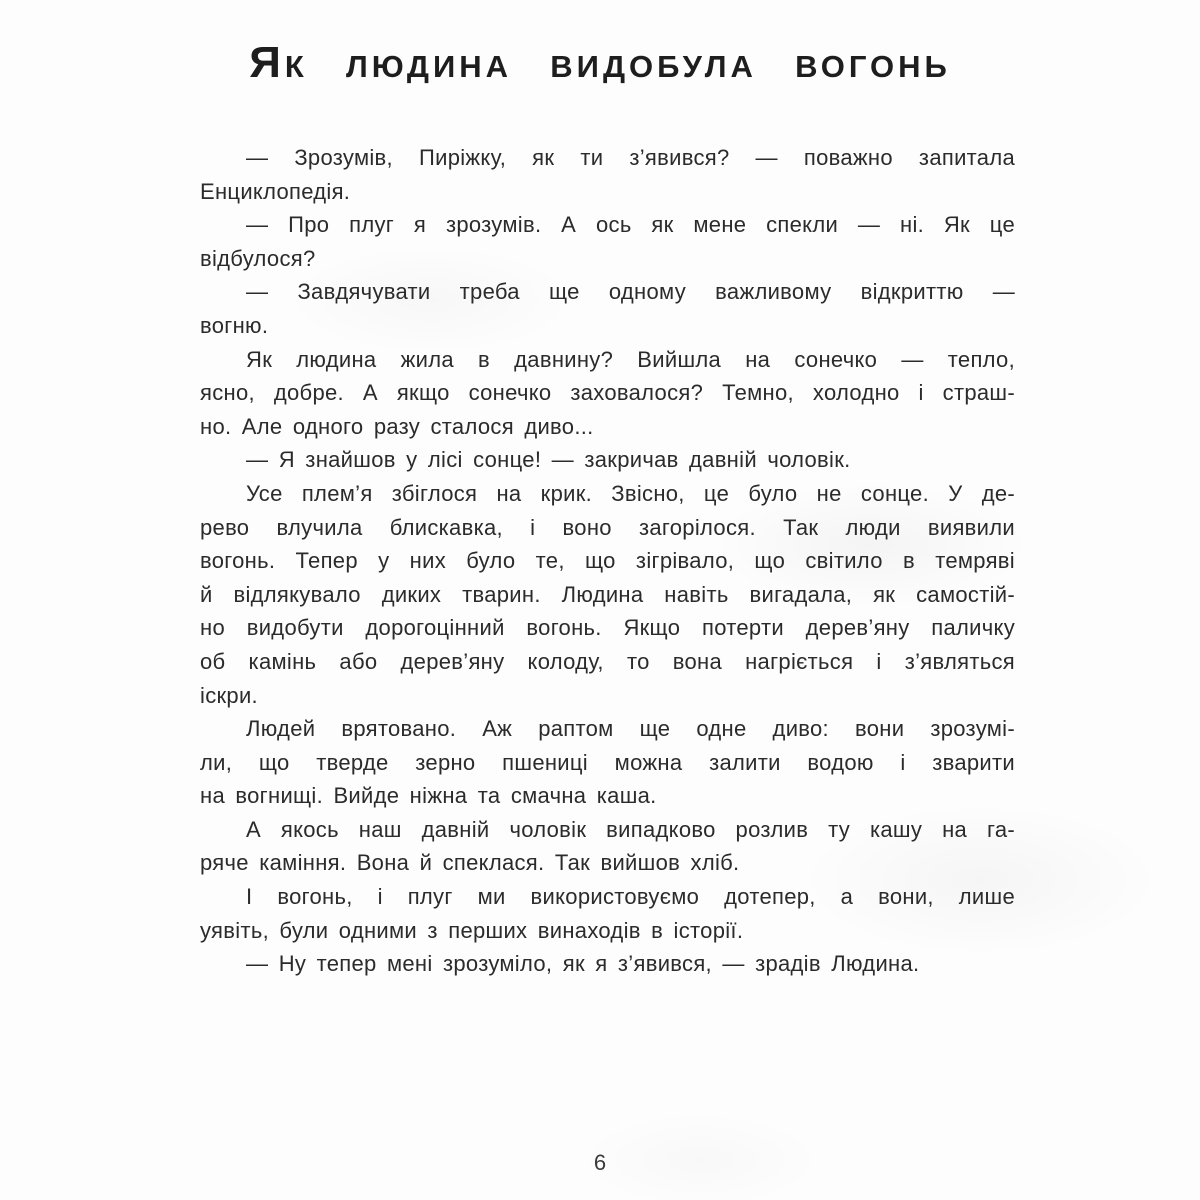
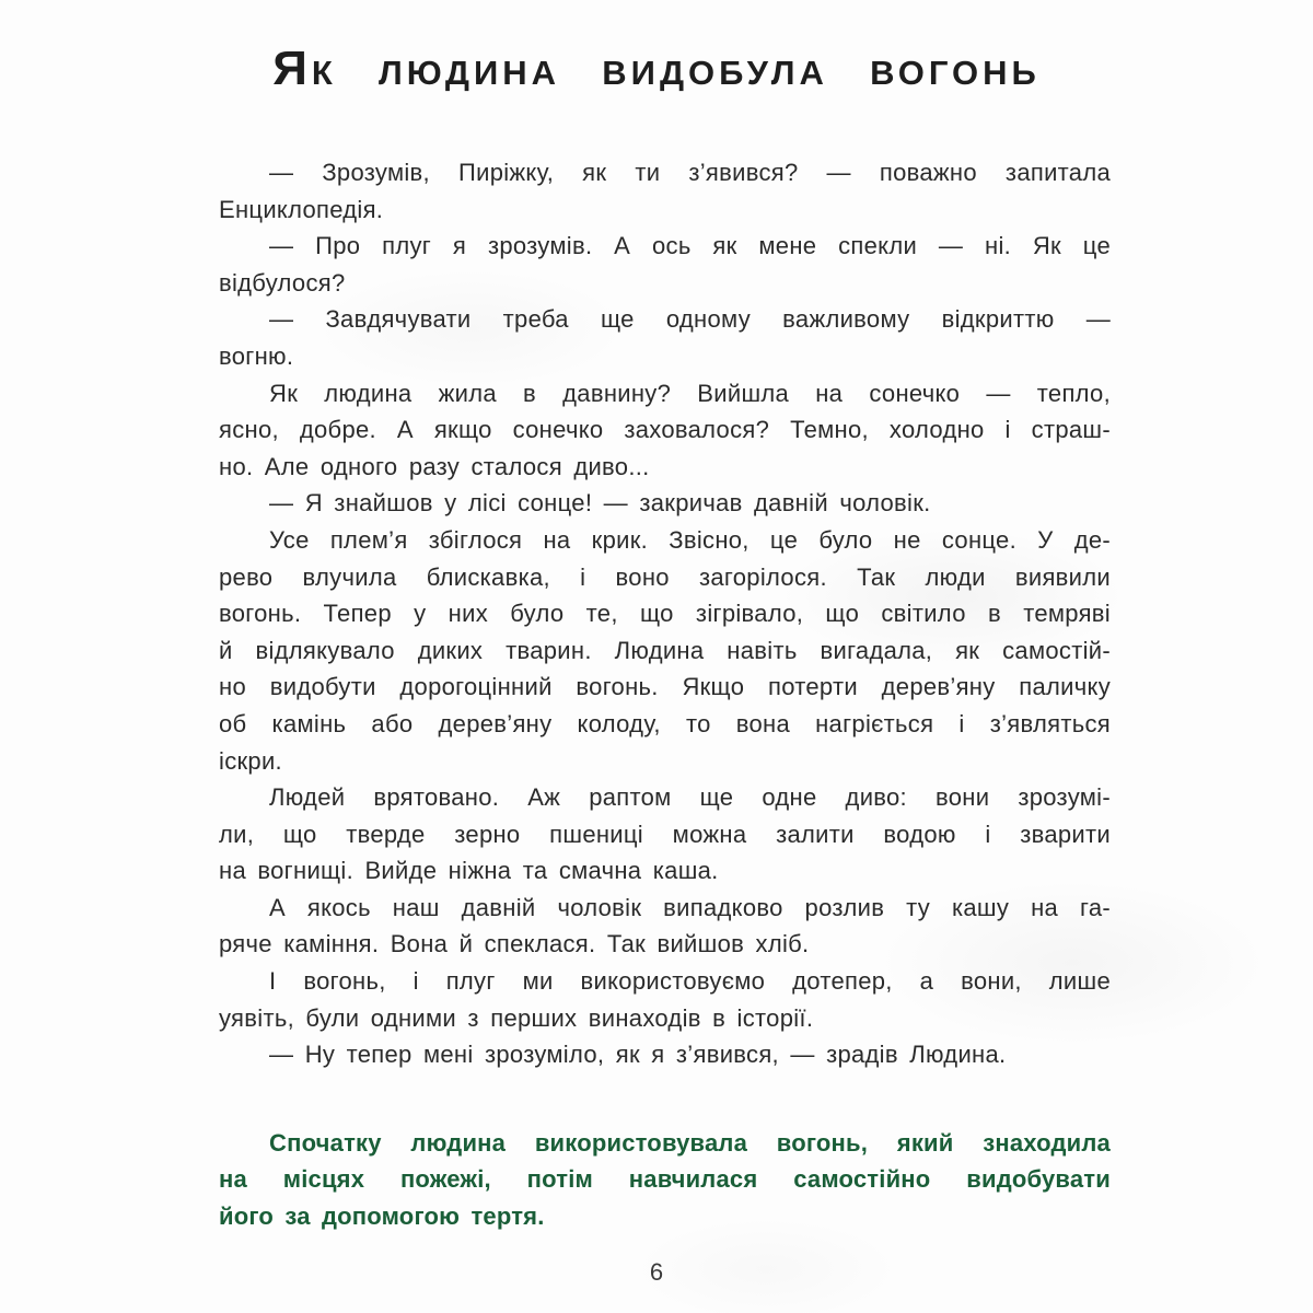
  Як людина видобула вогонь
  — Зрозумів, Пиріжку, як ти з’явився? — поважно запитала
  Енциклопедія.
  — Про плуг я зрозумів. А ось як мене спекли — ні. Як це
  відбулося?
  — Завдячувати треба ще одному важливому відкриттю —
  вогню.
  Як людина жила в давнину? Вийшла на сонечко — тепло,
  ясно, добре. А якщо сонечко заховалося? Темно, холодно і страш-
  но. Але одного разу сталося диво...
  — Я знайшов у лісі сонце! — закричав давній чоловік.
  Усе плем’я збіглося на крик. Звісно, це було не сонце. У де-
  рево влучила блискавка, і воно загорілося. Так люди виявили
  вогонь. Тепер у них було те, що зігрівало, що світило в темряві
  й відлякувало диких тварин. Людина навіть вигадала, як самостій-
  но видобути дорогоцінний вогонь. Якщо потерти дерев’яну паличку
  об камінь або дерев’яну колоду, то вона нагріється і з’являться
  іскри.
  Людей врятовано. Аж раптом ще одне диво: вони зрозумі-
  ли, що тверде зерно пшениці можна залити водою і зварити
  на вогнищі. Вийде ніжна та смачна каша.
  А якось наш давній чоловік випадково розлив ту кашу на га-
  ряче каміння. Вона й спеклася. Так вийшов хліб.
  І вогонь, і плуг ми використовуємо дотепер, а вони, лише
  уявіть, були одними з перших винаходів в історії.
  — Ну тепер мені зрозуміло, як я з’явився, — зрадів Людина.
+ Спочатку людина використовувала вогонь, який знаходила
+ на місцях пожежі, потім навчилася самостійно видобувати
+ його за допомогою тертя.
  6
